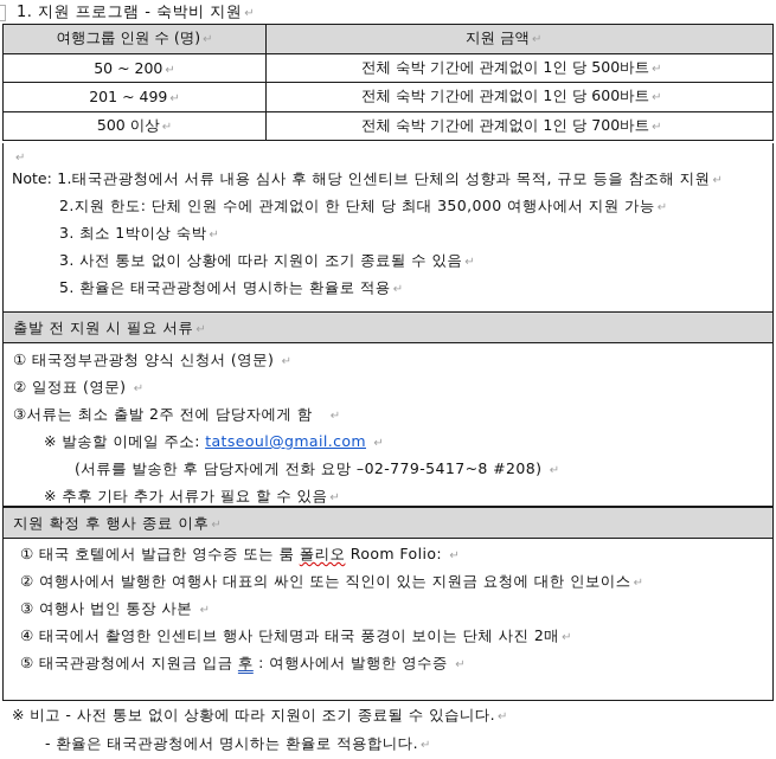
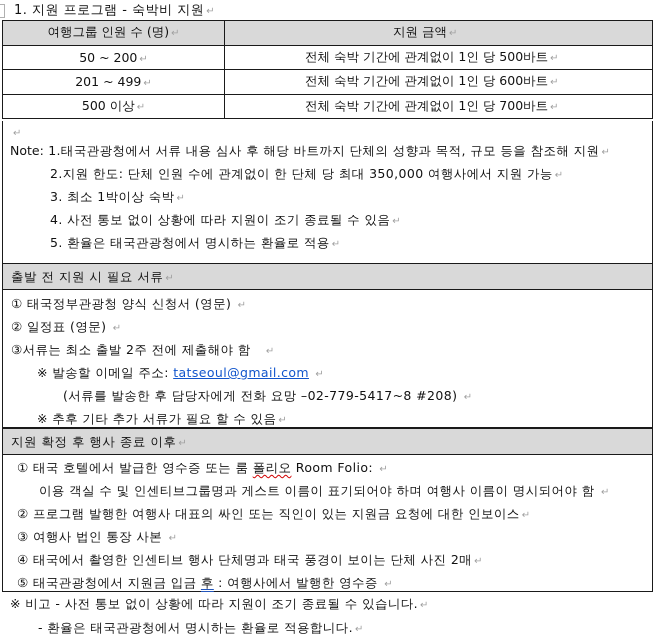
  1. 지원 프로그램 - 숙박비 지원 ↵
  여행그룹 인원 수 (명) ↵	지원 금액 ↵
  50 ~ 200 ↵	전체 숙박 기간에 관계없이 1인 당 500바트 ↵
  201 ~ 499 ↵	전체 숙박 기간에 관계없이 1인 당 600바트 ↵
  500 이상 ↵	전체 숙박 기간에 관계없이 1인 당 700바트 ↵
  ↵
- Note: 1.태국관광청에서 서류 내용 심사 후 해당 인센티브 단체의 성향과 목적, 규모 등을 참조해 지원 ↵
+ Note: 1.태국관광청에서 서류 내용 심사 후 해당 바트까지 단체의 성향과 목적, 규모 등을 참조해 지원 ↵
  2.지원 한도: 단체 인원 수에 관계없이 한 단체 당 최대 350,000 여행사에서 지원 가능 ↵
  3. 최소 1박이상 숙박 ↵
- 3. 사전 통보 없이 상황에 따라 지원이 조기 종료될 수 있음 ↵
+ 4. 사전 통보 없이 상황에 따라 지원이 조기 종료될 수 있음 ↵
  5. 환율은 태국관광청에서 명시하는 환율로 적용 ↵
  출발 전 지원 시 필요 서류 ↵
  ① 태국정부관광청 양식 신청서 (영문) ↵
  ② 일정표 (영문) ↵
- ③서류는 최소 출발 2주 전에 담당자에게 함 ↵
+ ③서류는 최소 출발 2주 전에 제출해야 함 ↵
  ※ 발송할 이메일 주소: tatseoul@gmail.com ↵
  (서류를 발송한 후 담당자에게 전화 요망 –02-779-5417~8 #208) ↵
  ※ 추후 기타 추가 서류가 필요 할 수 있음 ↵
  지원 확정 후 행사 종료 이후 ↵
  ① 태국 호텔에서 발급한 영수증 또는 룸 폴리오 Room Folio: ↵
+ 이용 객실 수 및 인센티브그룹명과 게스트 이름이 표기되어야 하며 여행사 이름이 명시되어야 함 ↵
- ② 여행사에서 발행한 여행사 대표의 싸인 또는 직인이 있는 지원금 요청에 대한 인보이스 ↵
+ ② 프로그램 발행한 여행사 대표의 싸인 또는 직인이 있는 지원금 요청에 대한 인보이스 ↵
  ③ 여행사 법인 통장 사본 ↵
  ④ 태국에서 촬영한 인센티브 행사 단체명과 태국 풍경이 보이는 단체 사진 2매 ↵
  ⑤ 태국관광청에서 지원금 입금 후 : 여행사에서 발행한 영수증 ↵
  ※ 비고 - 사전 통보 없이 상황에 따라 지원이 조기 종료될 수 있습니다. ↵
  - 환율은 태국관광청에서 명시하는 환율로 적용합니다. ↵
